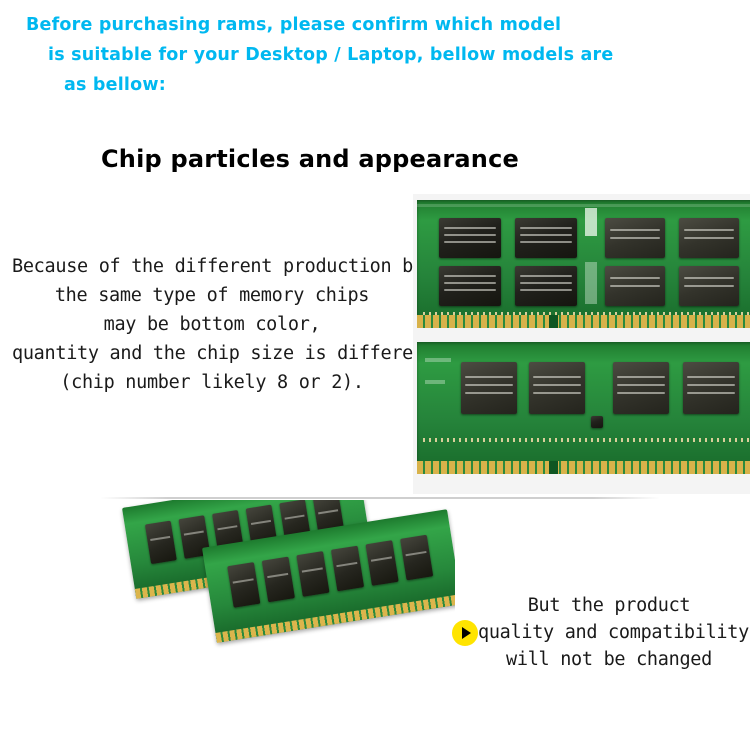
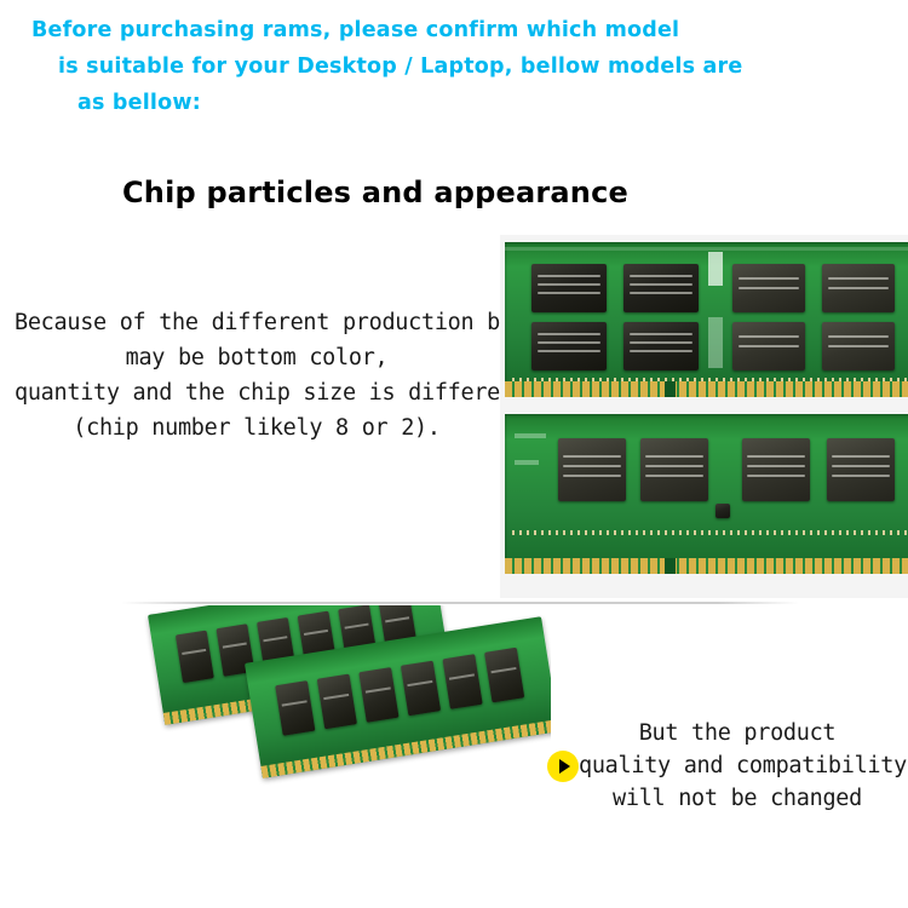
  Before purchasing rams, please confirm which model
  is suitable for your Desktop / Laptop, bellow models are
  as bellow:
  Chip particles and appearance
  Because of the different production b
- the same type of memory chips
  may be bottom color,
  quantity and the chip size is differe
  (chip number likely 8 or 2).
  But the product
  quality and compatibility
  will not be changed
